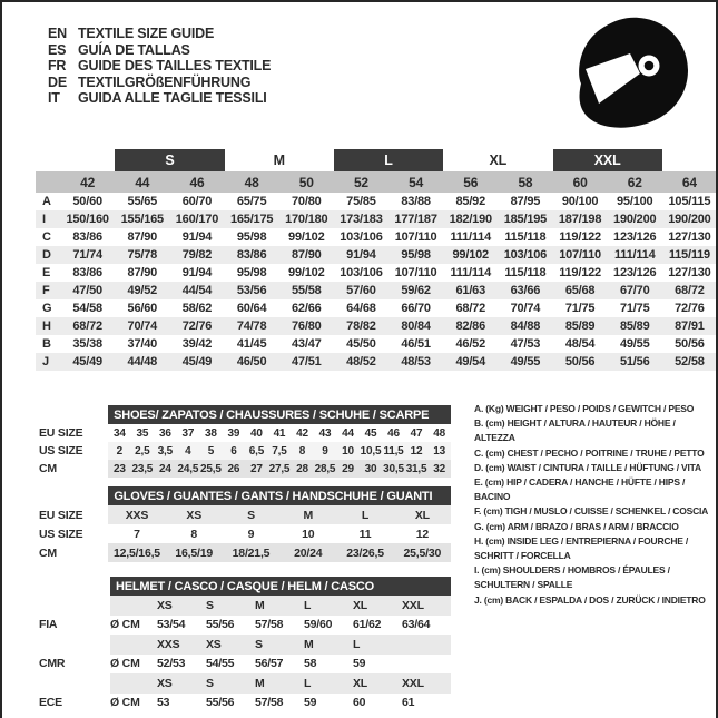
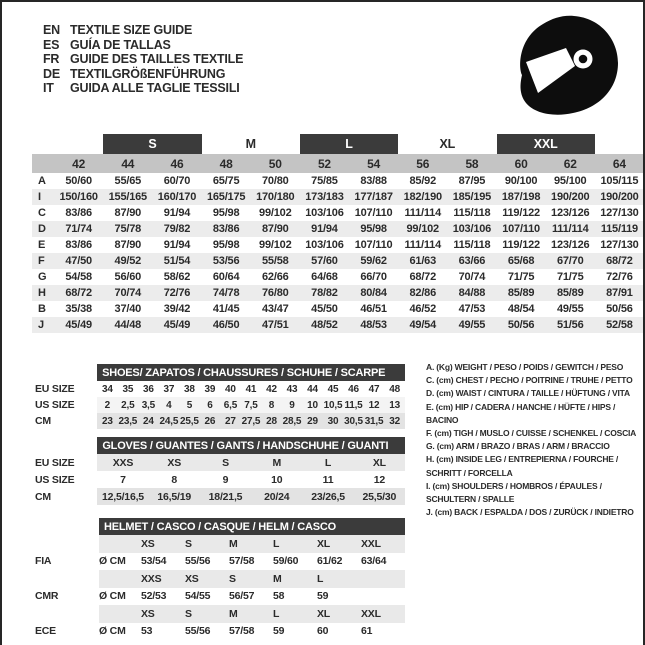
  EN
  TEXTILE SIZE GUIDE
  ES
  GUÍA DE TALLAS
  FR
  GUIDE DES TAILLES TEXTILE
  DE
  TEXTILGRÖßENFÜHRUNG
  IT
  GUIDA ALLE TAGLIE TESSILI
  		S	M	L	XL	XXL
  	42	44	46	48	50	52	54	56	58	60	62	64
  A	50/60	55/65	60/70	65/75	70/80	75/85	83/88	85/92	87/95	90/100	95/100	105/115
  I	150/160	155/165	160/170	165/175	170/180	173/183	177/187	182/190	185/195	187/198	190/200	190/200
  C	83/86	87/90	91/94	95/98	99/102	103/106	107/110	111/114	115/118	119/122	123/126	127/130
  D	71/74	75/78	79/82	83/86	87/90	91/94	95/98	99/102	103/106	107/110	111/114	115/119
  E	83/86	87/90	91/94	95/98	99/102	103/106	107/110	111/114	115/118	119/122	123/126	127/130
- F	47/50	49/52	44/54	53/56	55/58	57/60	59/62	61/63	63/66	65/68	67/70	68/72
+ F	47/50	49/52	51/54	53/56	55/58	57/60	59/62	61/63	63/66	65/68	67/70	68/72
  G	54/58	56/60	58/62	60/64	62/66	64/68	66/70	68/72	70/74	71/75	71/75	72/76
  H	68/72	70/74	72/76	74/78	76/80	78/82	80/84	82/86	84/88	85/89	85/89	87/91
  B	35/38	37/40	39/42	41/45	43/47	45/50	46/51	46/52	47/53	48/54	49/55	50/56
  J	45/49	44/48	45/49	46/50	47/51	48/52	48/53	49/54	49/55	50/56	51/56	52/58
  	SHOES/ ZAPATOS / CHAUSSURES / SCHUHE / SCARPE
  EU SIZE	34	35	36	37	38	39	40	41	42	43	44	45	46	47	48
  US SIZE	2	2,5	3,5	4	5	6	6,5	7,5	8	9	10	10,5	11,5	12	13
  CM	23	23,5	24	24,5	25,5	26	27	27,5	28	28,5	29	30	30,5	31,5	32
  	GLOVES / GUANTES / GANTS / HANDSCHUHE / GUANTI
  EU SIZE	XXS	XS	S	M	L	XL
  US SIZE	7	8	9	10	11	12
  CM	12,5/16,5	16,5/19	18/21,5	20/24	23/26,5	25,5/30
  	HELMET / CASCO / CASQUE / HELM / CASCO
  		XS	S	M	L	XL	XXL
  FIA	Ø CM	53/54	55/56	57/58	59/60	61/62	63/64
  		XXS	XS	S	M	L
  CMR	Ø CM	52/53	54/55	56/57	58	59
  		XS	S	M	L	XL	XXL
  ECE	Ø CM	53	55/56	57/58	59	60	61
  A. (Kg) WEIGHT / PESO / POIDS / GEWITCH / PESO
- B. (cm) HEIGHT / ALTURA / HAUTEUR / HÖHE / ALTEZZA
  C. (cm) CHEST / PECHO / POITRINE / TRUHE / PETTO
  D. (cm) WAIST / CINTURA / TAILLE / HÜFTUNG / VITA
  E. (cm) HIP / CADERA / HANCHE / HÜFTE / HIPS / BACINO
  F. (cm) TIGH / MUSLO / CUISSE / SCHENKEL / COSCIA
  G. (cm) ARM / BRAZO / BRAS / ARM / BRACCIO
  H. (cm) INSIDE LEG / ENTREPIERNA / FOURCHE / SCHRITT / FORCELLA
  I. (cm) SHOULDERS / HOMBROS / ÉPAULES / SCHULTERN / SPALLE
  J. (cm) BACK / ESPALDA / DOS / ZURÜCK / INDIETRO
